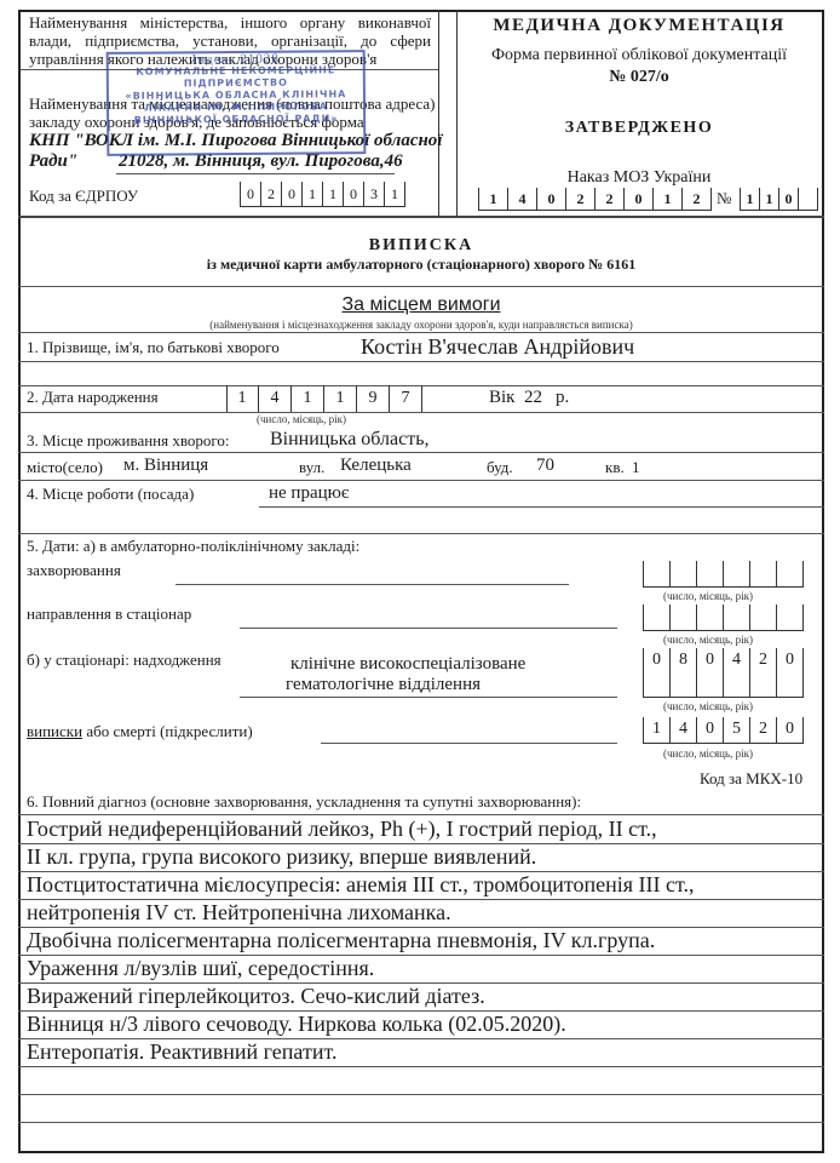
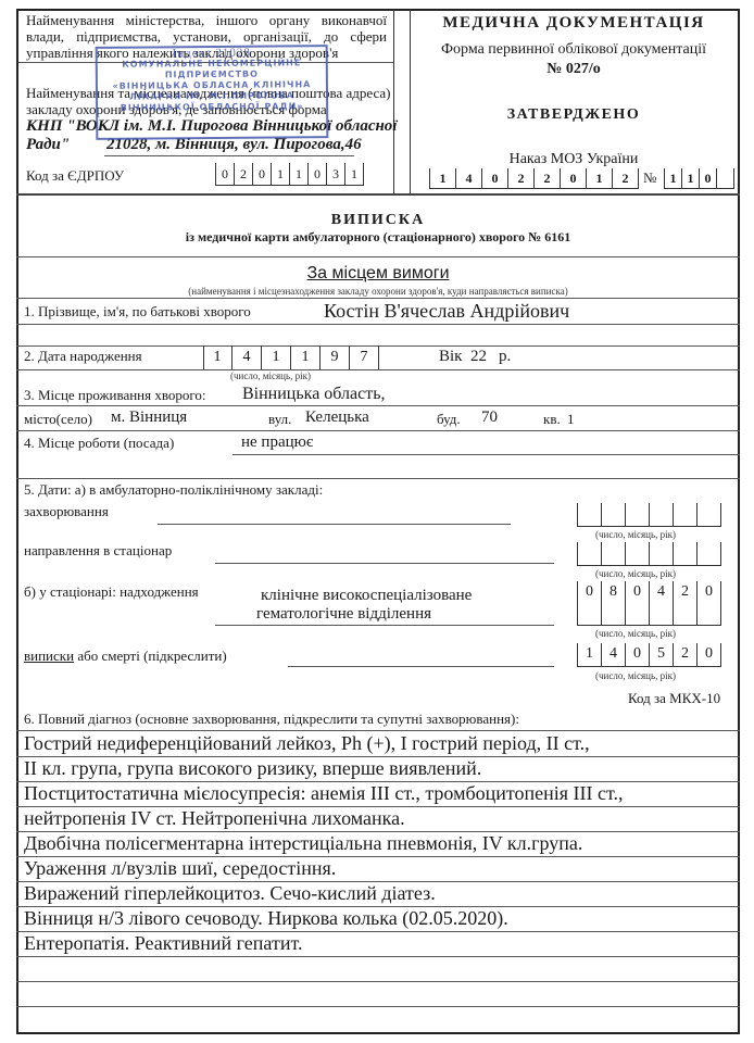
  Найменування міністерства, іншого органу виконавчої влади, підприємства, установи, організації, до сфери управління якого належить заклад охорони здоров'я
  Найменування та місцезнаходження (повна поштова адреса)
  закладу охорони здоров'я, де заповнюється форма
  КНП "ВОКЛ ім. М.І. Пирогова Вінницької обласної
  Ради"
  21028, м. Вінниця, вул. Пирогова,46
  Індекс 21028
  КОМУНАЛЬНЕ НЕКОМЕРЦІЙНЕ
  ПІДПРИЄМСТВО
  «ВІННИЦЬКА ОБЛАСНА КЛІНІЧНА
  ЛІКАРНЯ ІМ. М.І.ПИРОГОВА
  ВІННИЦЬКОЇ ОБЛАСНОЇ РАДИ»
  Код за ЄДРПОУ
  0
  2
  0
  1
  1
  0
  3
  1
  МЕДИЧНА ДОКУМЕНТАЦІЯ
  Форма первинної облікової документації
  № 027/о
  ЗАТВЕРДЖЕНО
  Наказ МОЗ України
  1
  4
  0
  2
  2
  0
  1
  2
  №
  1
  1
  0
  ВИПИСКА
  із медичної карти амбулаторного (стаціонарного) хворого № 6161
  За місцем вимоги
  (найменування і місцезнаходження закладу охорони здоров'я, куди направляється виписка)
  1. Прізвище, ім'я, по батькові хворого
  Костін В'ячеслав Андрійович
  2. Дата народження
  1
  4
  1
  1
  9
  7
  Вік
  22
  р.
  (число, місяць, рік)
  3. Місце проживання хворого:
  Вінницька область,
  місто(село)
  м. Вінниця
  вул.
  Келецька
  буд.
  70
  кв.
  1
  4. Місце роботи (посада)
  не працює
  5. Дати: а) в амбулаторно-поліклінічному закладі:
  захворювання
  (число, місяць, рік)
  направлення в стаціонар
  (число, місяць, рік)
  б) у стаціонарі: надходження
  клінічне високоспеціалізоване
  гематологічне відділення
  0
  8
  0
  4
  2
  0
  (число, місяць, рік)
  виписки або смерті (підкреслити)
  1
  4
  0
  5
  2
  0
  (число, місяць, рік)
  Код за МКХ-10
- 6. Повний діагноз (основне захворювання, ускладнення та супутні захворювання):
+ 6. Повний діагноз (основне захворювання, підкреслити та супутні захворювання):
  Гострий недиференційований лейкоз, Ph (+), І гострий період, II ст.,
  II кл. група, група високого ризику, вперше виявлений.
  Постцитостатична мієлосупресія: анемія III ст., тромбоцитопенія III ст.,
  нейтропенія IV ст. Нейтропенічна лихоманка.
- Двобічна полісегментарна полісегментарна пневмонія, IV кл.група.
+ Двобічна полісегментарна інтерстиціальна пневмонія, IV кл.група.
  Ураження л/вузлів шиї, середостіння.
  Виражений гіперлейкоцитоз. Сечо-кислий діатез.
  Вінниця н/3 лівого сечоводу. Ниркова колька (02.05.2020).
  Ентеропатія. Реактивний гепатит.
